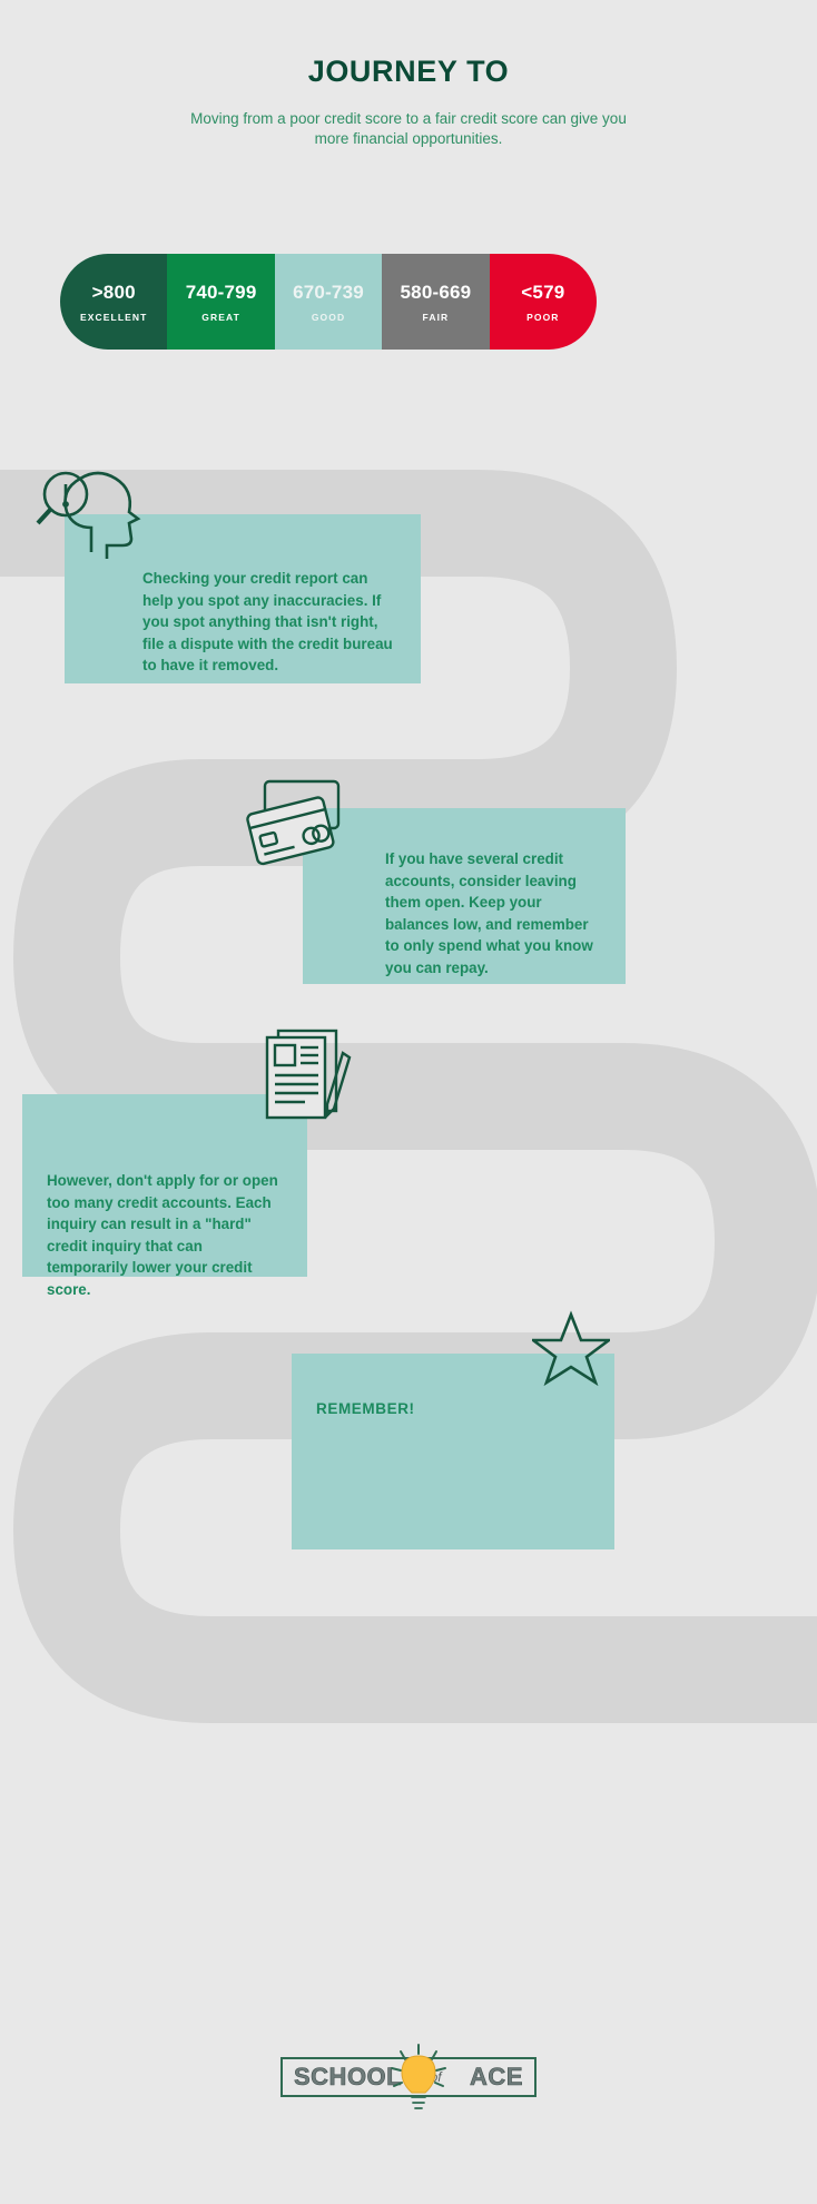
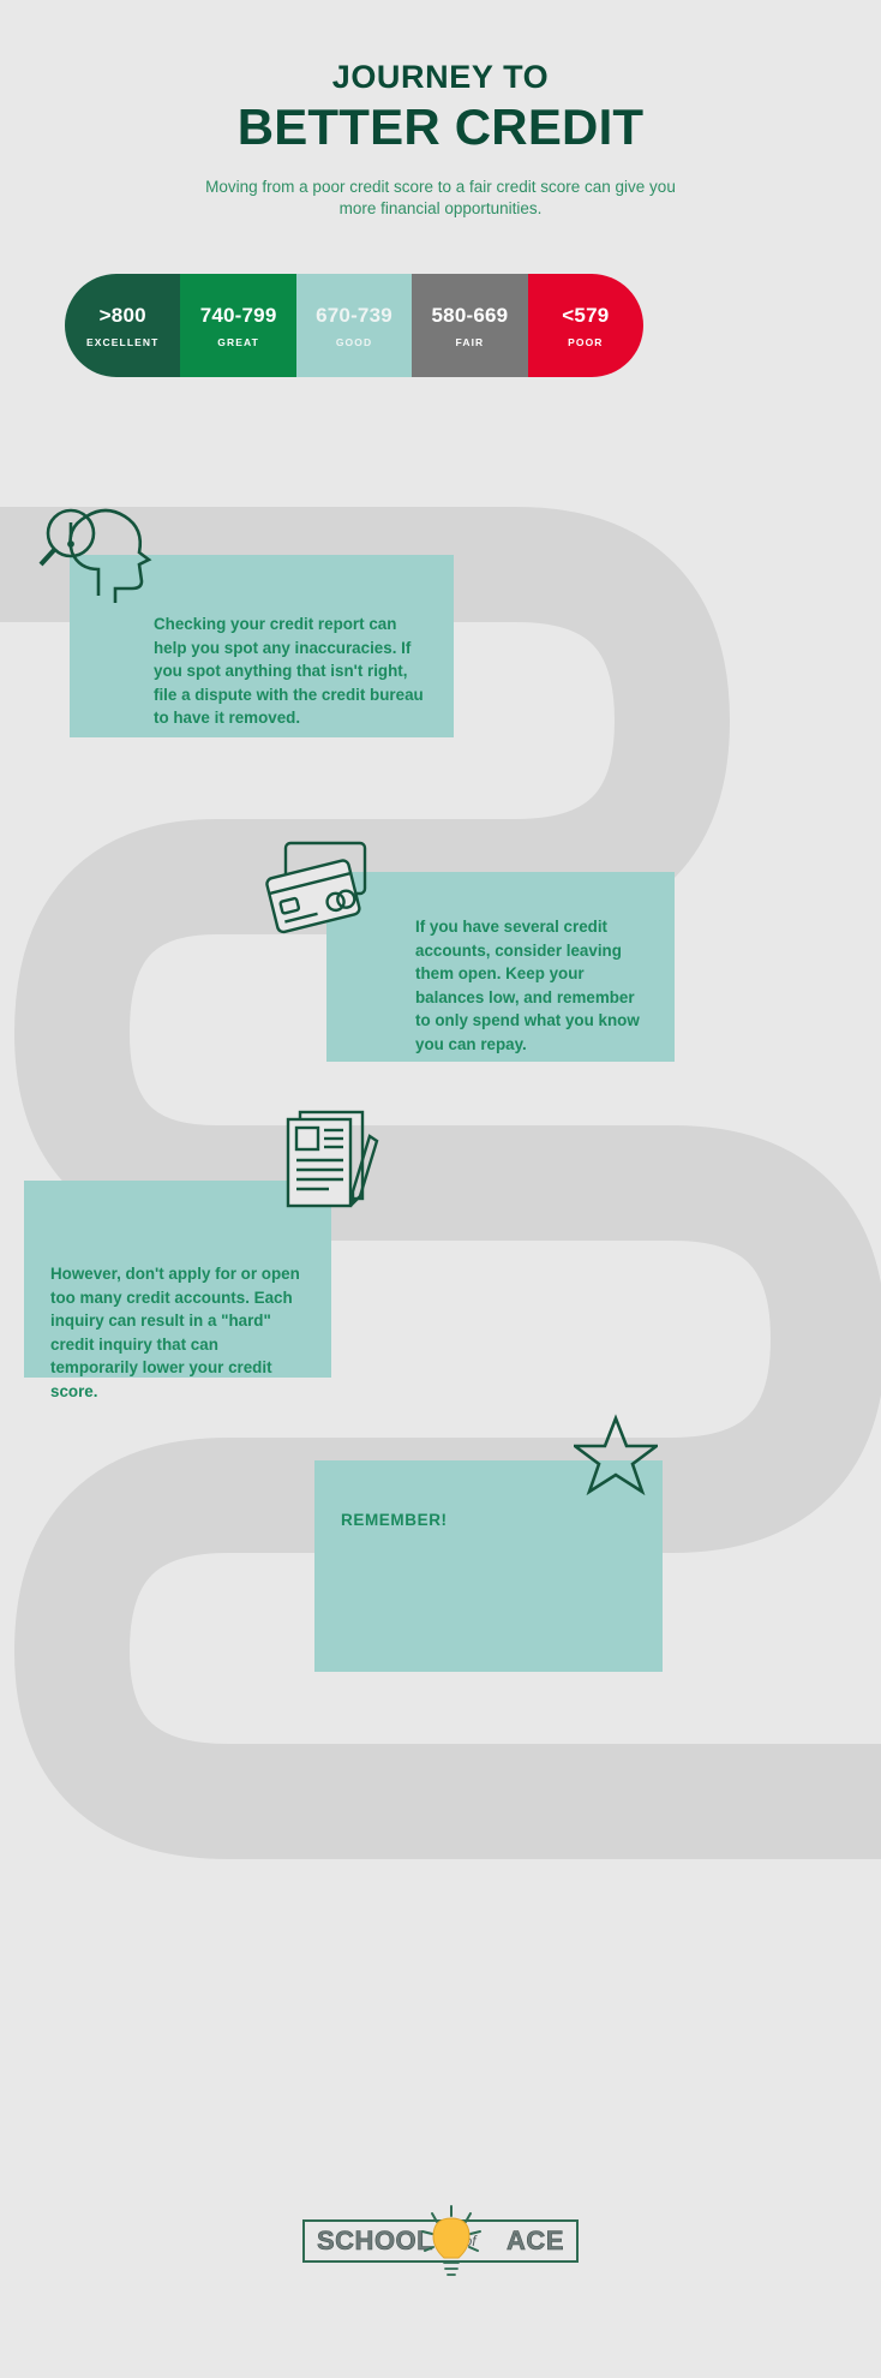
  JOURNEY TO
+ BETTER CREDIT
  Moving from a poor credit score to a fair credit score can give you more financial opportunities.
  >800
  EXCELLENT
  740-799
  GREAT
  670-739
  GOOD
  580-669
  FAIR
  <579
  POOR
  Checking your credit report can help you spot any inaccuracies. If you spot anything that isn't right, file a dispute with the credit bureau to have it removed.
  If you have several credit accounts, consider leaving them open. Keep your balances low, and remember to only spend what you know you can repay.
  However, don't apply for or open too many credit accounts. Each inquiry can result in a "hard" credit inquiry that can temporarily lower your credit score.
  REMEMBER!
  SCHOOL
  ACE
